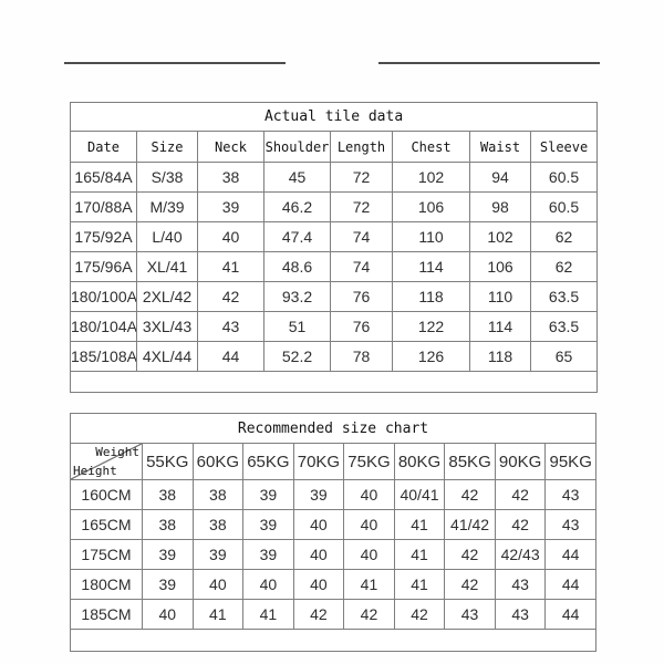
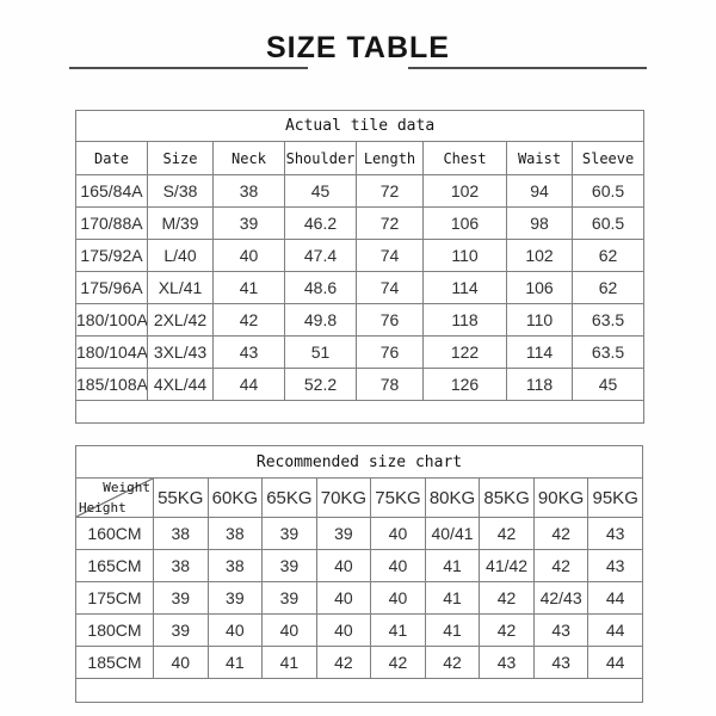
+ SIZE TABLE
  Actual tile data
  Date	Size	Neck	Shoulder	Length	Chest	Waist	Sleeve
  165/84A	S/38	38	45	72	102	94	60.5
  170/88A	M/39	39	46.2	72	106	98	60.5
  175/92A	L/40	40	47.4	74	110	102	62
  175/96A	XL/41	41	48.6	74	114	106	62
- 180/100A	2XL/42	42	93.2	76	118	110	63.5
+ 180/100A	2XL/42	42	49.8	76	118	110	63.5
  180/104A	3XL/43	43	51	76	122	114	63.5
- 185/108A	4XL/44	44	52.2	78	126	118	65
+ 185/108A	4XL/44	44	52.2	78	126	118	45
  Recommended size chart
  Weight Height	55KG	60KG	65KG	70KG	75KG	80KG	85KG	90KG	95KG
  160CM	38	38	39	39	40	40/41	42	42	43
  165CM	38	38	39	40	40	41	41/42	42	43
  175CM	39	39	39	40	40	41	42	42/43	44
  180CM	39	40	40	40	41	41	42	43	44
  185CM	40	41	41	42	42	42	43	43	44
